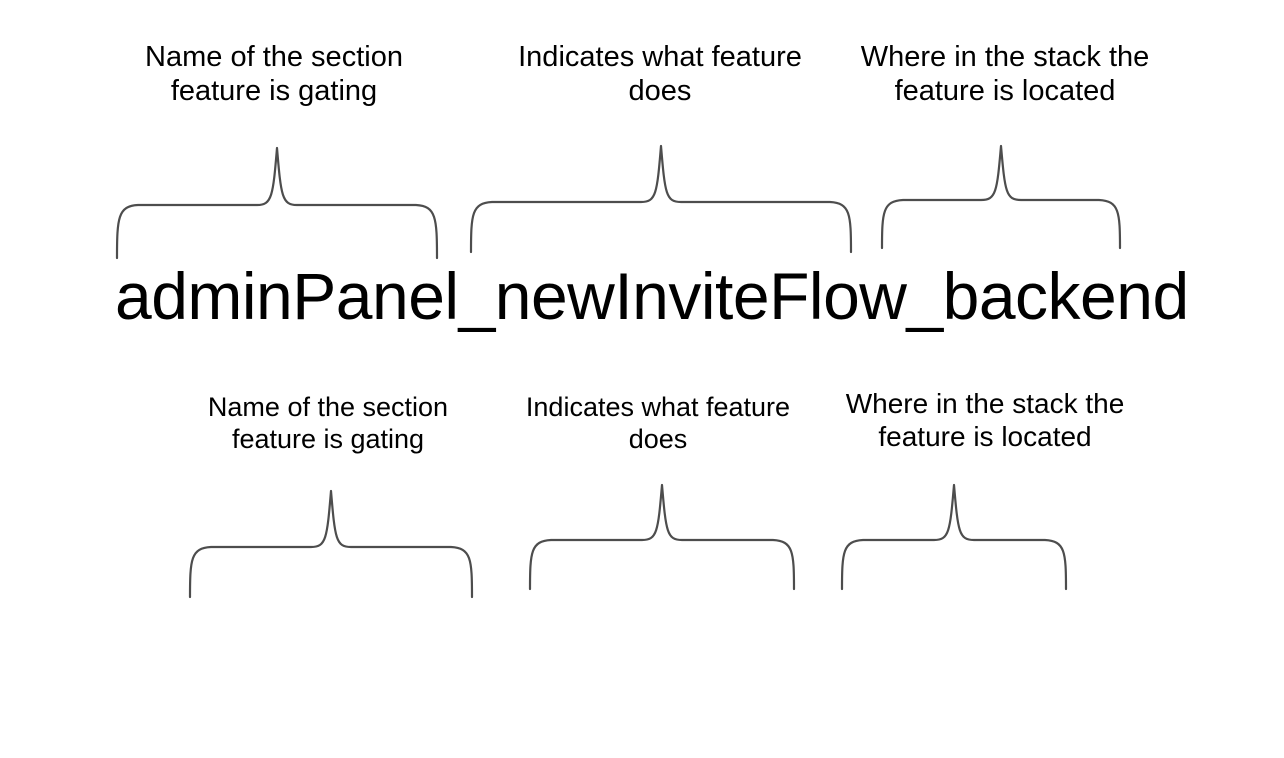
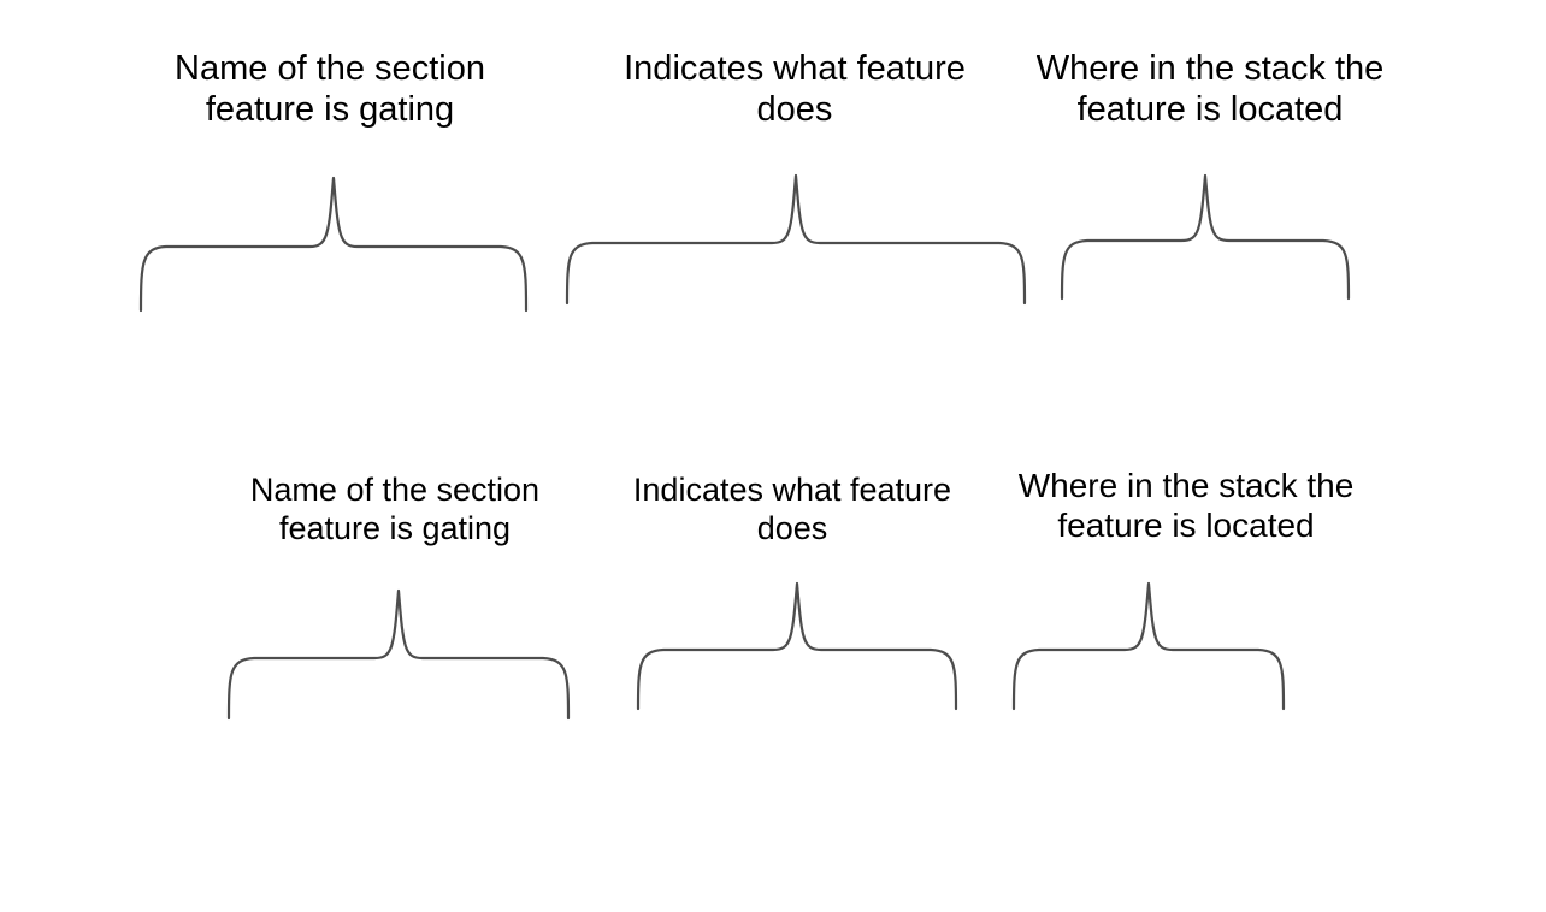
  Name of the section
  feature is gating
  Indicates what feature
  does
  Where in the stack the
  feature is located
- adminPanel_newInviteFlow_backend
  Name of the section
  feature is gating
  Indicates what feature
  does
  Where in the stack the
  feature is located
